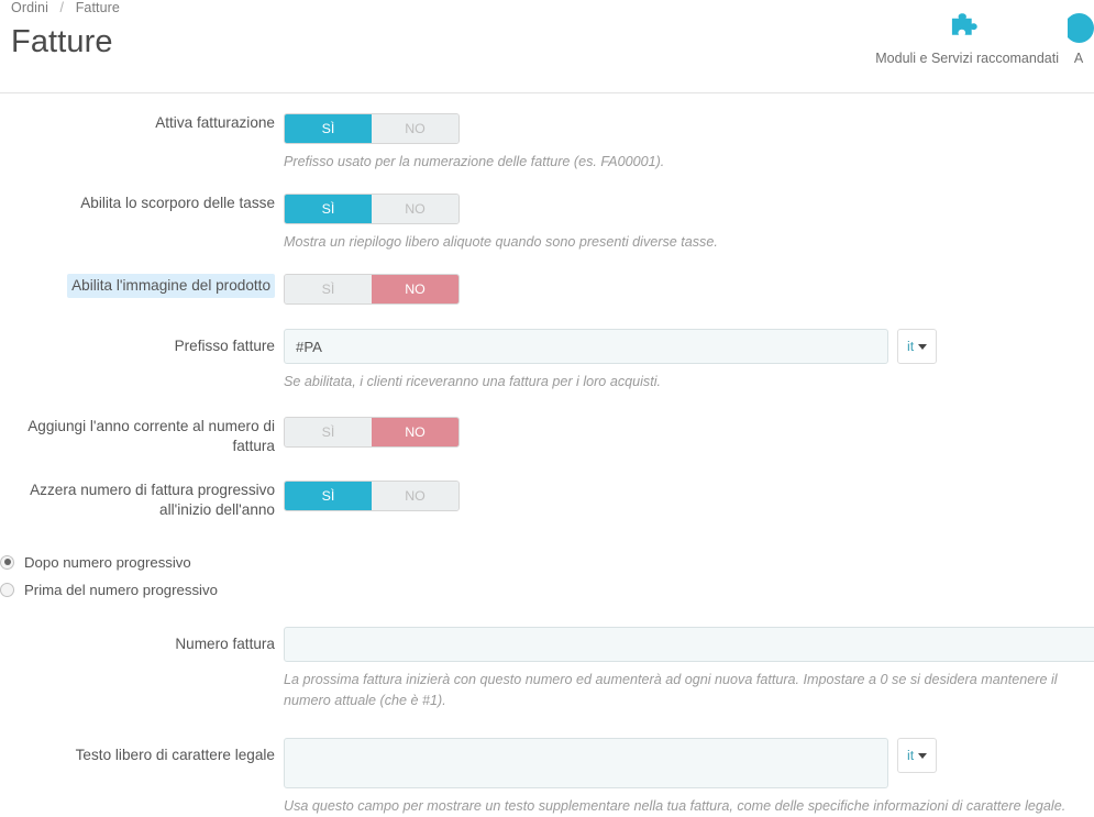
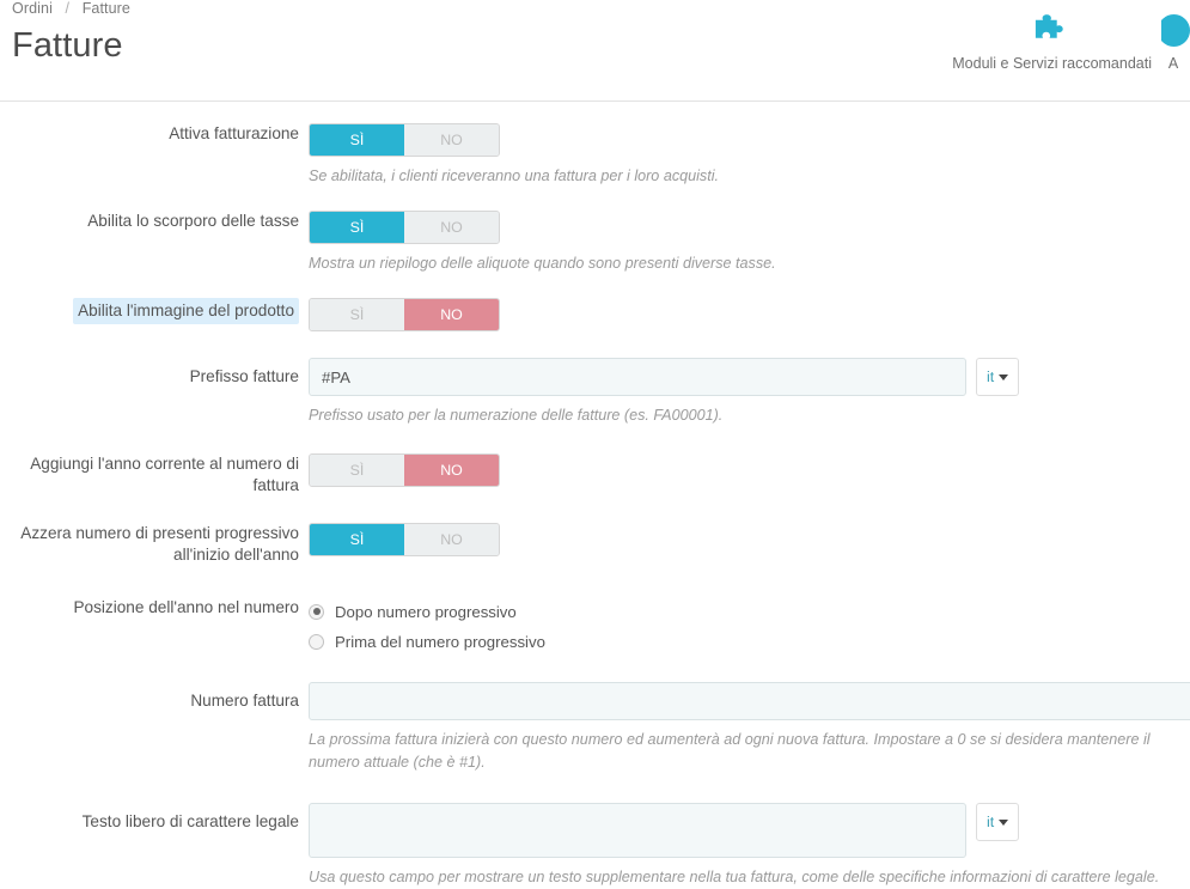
  Ordini / Fatture
  Fatture
  Moduli e Servizi raccomandati
  A
  Attiva fatturazione
  SÌ
  NO
- Prefisso usato per la numerazione delle fatture (es. FA00001).
+ Se abilitata, i clienti riceveranno una fattura per i loro acquisti.
  Abilita lo scorporo delle tasse
  SÌ
  NO
- Mostra un riepilogo libero aliquote quando sono presenti diverse tasse.
+ Mostra un riepilogo delle aliquote quando sono presenti diverse tasse.
  Abilita l'immagine del prodotto
  SÌ
  NO
  Prefisso fatture
  #PA
  it
- Se abilitata, i clienti riceveranno una fattura per i loro acquisti.
+ Prefisso usato per la numerazione delle fatture (es. FA00001).
  Aggiungi l'anno corrente al numero di fattura
  SÌ
  NO
- Azzera numero di fattura progressivo all'inizio dell'anno
+ Azzera numero di presenti progressivo all'inizio dell'anno
  SÌ
  NO
+ Posizione dell'anno nel numero
  Dopo numero progressivo
  Prima del numero progressivo
  Numero fattura
  La prossima fattura inizierà con questo numero ed aumenterà ad ogni nuova fattura. Impostare a 0 se si desidera mantenere il numero attuale (che è #1).
  Testo libero di carattere legale
  it
